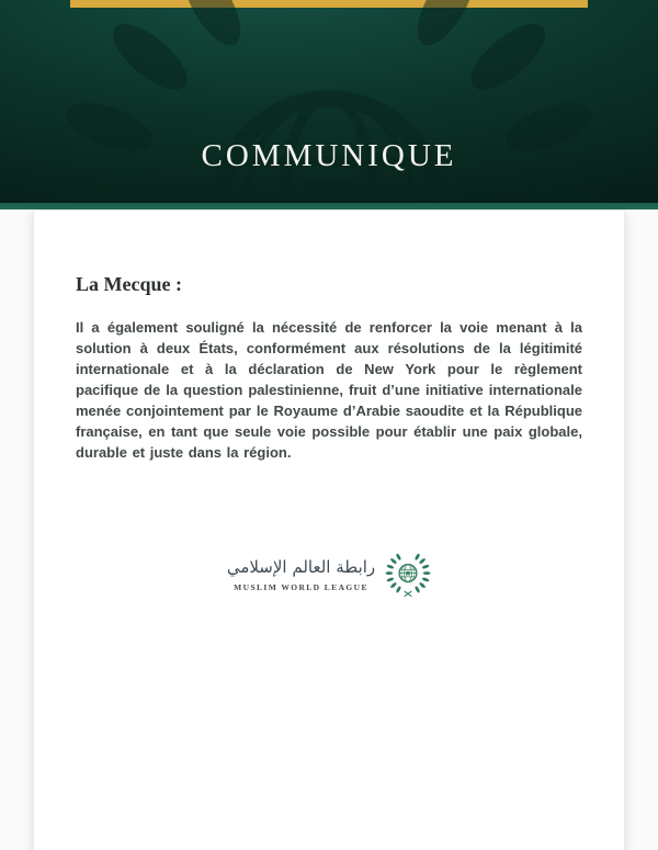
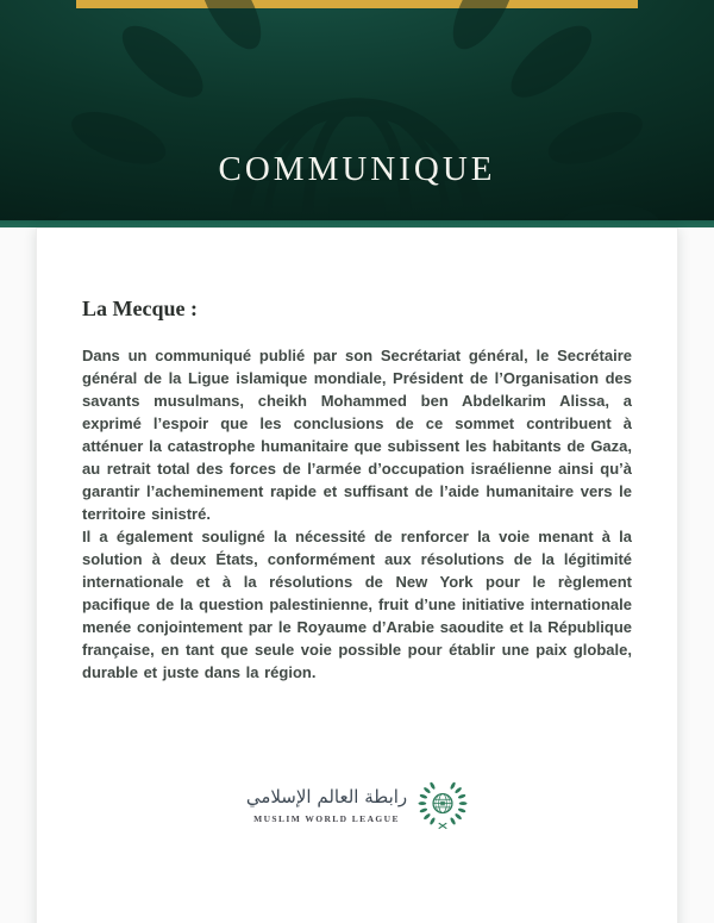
  COMMUNIQUE
  La Mecque :
+ Dans un communiqué publié par son Secrétariat général, le Secrétaire général de la Ligue islamique mondiale, Président de l’Organisation des savants musulmans, cheikh Mohammed ben Abdelkarim Alissa, a exprimé l’espoir que les conclusions de ce sommet contribuent à atténuer la catastrophe humanitaire que subissent les habitants de Gaza, au retrait total des forces de l’armée d’occupation israélienne ainsi qu’à garantir l’acheminement rapide et suffisant de l’aide humanitaire vers le territoire sinistré.
- Il a également souligné la nécessité de renforcer la voie menant à la solution à deux États, conformément aux résolutions de la légitimité internationale et à la déclaration de New York pour le règlement pacifique de la question palestinienne, fruit d’une initiative internationale menée conjointement par le Royaume d’Arabie saoudite et la République française, en tant que seule voie possible pour établir une paix globale, durable et juste dans la région.
+ Il a également souligné la nécessité de renforcer la voie menant à la solution à deux États, conformément aux résolutions de la légitimité internationale et à la résolutions de New York pour le règlement pacifique de la question palestinienne, fruit d’une initiative internationale menée conjointement par le Royaume d’Arabie saoudite et la République française, en tant que seule voie possible pour établir une paix globale, durable et juste dans la région.
  رابطة العالم الإسلامي
  MUSLIM WORLD LEAGUE
